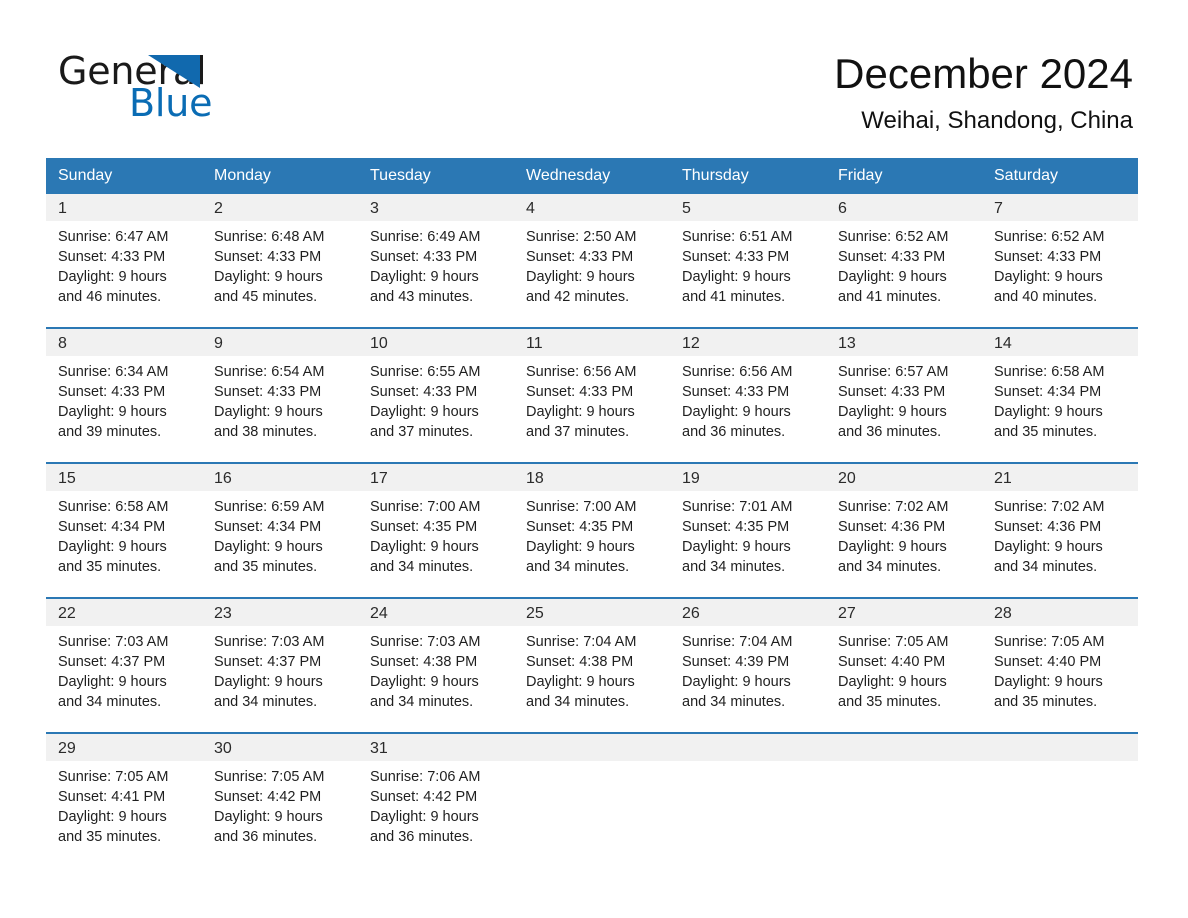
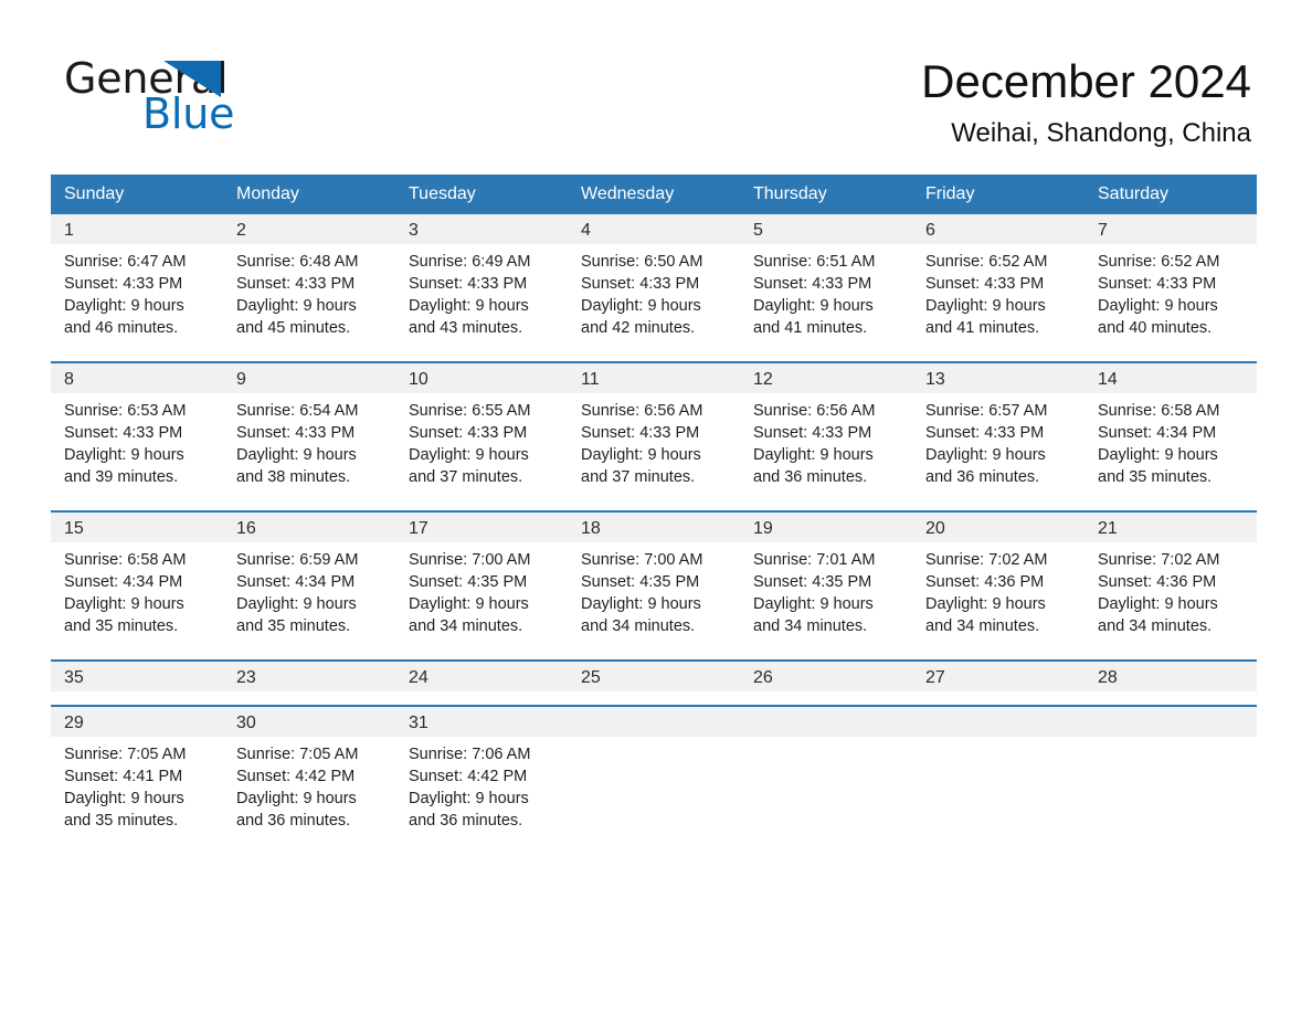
  Generl
  Blue
  December 2024
  Weihai, Shandong, China
  Sunday	Monday	Tuesday	Wednesday	Thursday	Friday	Saturday
  1	2	3	4	5	6	7
- Sunrise: 6:47 AMSunset: 4:33 PMDaylight: 9 hoursand 46 minutes.	Sunrise: 6:48 AMSunset: 4:33 PMDaylight: 9 hoursand 45 minutes.	Sunrise: 6:49 AMSunset: 4:33 PMDaylight: 9 hoursand 43 minutes.	Sunrise: 2:50 AMSunset: 4:33 PMDaylight: 9 hoursand 42 minutes.	Sunrise: 6:51 AMSunset: 4:33 PMDaylight: 9 hoursand 41 minutes.	Sunrise: 6:52 AMSunset: 4:33 PMDaylight: 9 hoursand 41 minutes.	Sunrise: 6:52 AMSunset: 4:33 PMDaylight: 9 hoursand 40 minutes.
+ Sunrise: 6:47 AMSunset: 4:33 PMDaylight: 9 hoursand 46 minutes.	Sunrise: 6:48 AMSunset: 4:33 PMDaylight: 9 hoursand 45 minutes.	Sunrise: 6:49 AMSunset: 4:33 PMDaylight: 9 hoursand 43 minutes.	Sunrise: 6:50 AMSunset: 4:33 PMDaylight: 9 hoursand 42 minutes.	Sunrise: 6:51 AMSunset: 4:33 PMDaylight: 9 hoursand 41 minutes.	Sunrise: 6:52 AMSunset: 4:33 PMDaylight: 9 hoursand 41 minutes.	Sunrise: 6:52 AMSunset: 4:33 PMDaylight: 9 hoursand 40 minutes.
  8	9	10	11	12	13	14
- Sunrise: 6:34 AMSunset: 4:33 PMDaylight: 9 hoursand 39 minutes.	Sunrise: 6:54 AMSunset: 4:33 PMDaylight: 9 hoursand 38 minutes.	Sunrise: 6:55 AMSunset: 4:33 PMDaylight: 9 hoursand 37 minutes.	Sunrise: 6:56 AMSunset: 4:33 PMDaylight: 9 hoursand 37 minutes.	Sunrise: 6:56 AMSunset: 4:33 PMDaylight: 9 hoursand 36 minutes.	Sunrise: 6:57 AMSunset: 4:33 PMDaylight: 9 hoursand 36 minutes.	Sunrise: 6:58 AMSunset: 4:34 PMDaylight: 9 hoursand 35 minutes.
+ Sunrise: 6:53 AMSunset: 4:33 PMDaylight: 9 hoursand 39 minutes.	Sunrise: 6:54 AMSunset: 4:33 PMDaylight: 9 hoursand 38 minutes.	Sunrise: 6:55 AMSunset: 4:33 PMDaylight: 9 hoursand 37 minutes.	Sunrise: 6:56 AMSunset: 4:33 PMDaylight: 9 hoursand 37 minutes.	Sunrise: 6:56 AMSunset: 4:33 PMDaylight: 9 hoursand 36 minutes.	Sunrise: 6:57 AMSunset: 4:33 PMDaylight: 9 hoursand 36 minutes.	Sunrise: 6:58 AMSunset: 4:34 PMDaylight: 9 hoursand 35 minutes.
  15	16	17	18	19	20	21
  Sunrise: 6:58 AMSunset: 4:34 PMDaylight: 9 hoursand 35 minutes.	Sunrise: 6:59 AMSunset: 4:34 PMDaylight: 9 hoursand 35 minutes.	Sunrise: 7:00 AMSunset: 4:35 PMDaylight: 9 hoursand 34 minutes.	Sunrise: 7:00 AMSunset: 4:35 PMDaylight: 9 hoursand 34 minutes.	Sunrise: 7:01 AMSunset: 4:35 PMDaylight: 9 hoursand 34 minutes.	Sunrise: 7:02 AMSunset: 4:36 PMDaylight: 9 hoursand 34 minutes.	Sunrise: 7:02 AMSunset: 4:36 PMDaylight: 9 hoursand 34 minutes.
- 22	23	24	25	26	27	28
+ 35	23	24	25	26	27	28
- Sunrise: 7:03 AMSunset: 4:37 PMDaylight: 9 hoursand 34 minutes.	Sunrise: 7:03 AMSunset: 4:37 PMDaylight: 9 hoursand 34 minutes.	Sunrise: 7:03 AMSunset: 4:38 PMDaylight: 9 hoursand 34 minutes.	Sunrise: 7:04 AMSunset: 4:38 PMDaylight: 9 hoursand 34 minutes.	Sunrise: 7:04 AMSunset: 4:39 PMDaylight: 9 hoursand 34 minutes.	Sunrise: 7:05 AMSunset: 4:40 PMDaylight: 9 hoursand 35 minutes.	Sunrise: 7:05 AMSunset: 4:40 PMDaylight: 9 hoursand 35 minutes.
  29	30	31
  Sunrise: 7:05 AMSunset: 4:41 PMDaylight: 9 hoursand 35 minutes.	Sunrise: 7:05 AMSunset: 4:42 PMDaylight: 9 hoursand 36 minutes.	Sunrise: 7:06 AMSunset: 4:42 PMDaylight: 9 hoursand 36 minutes.
